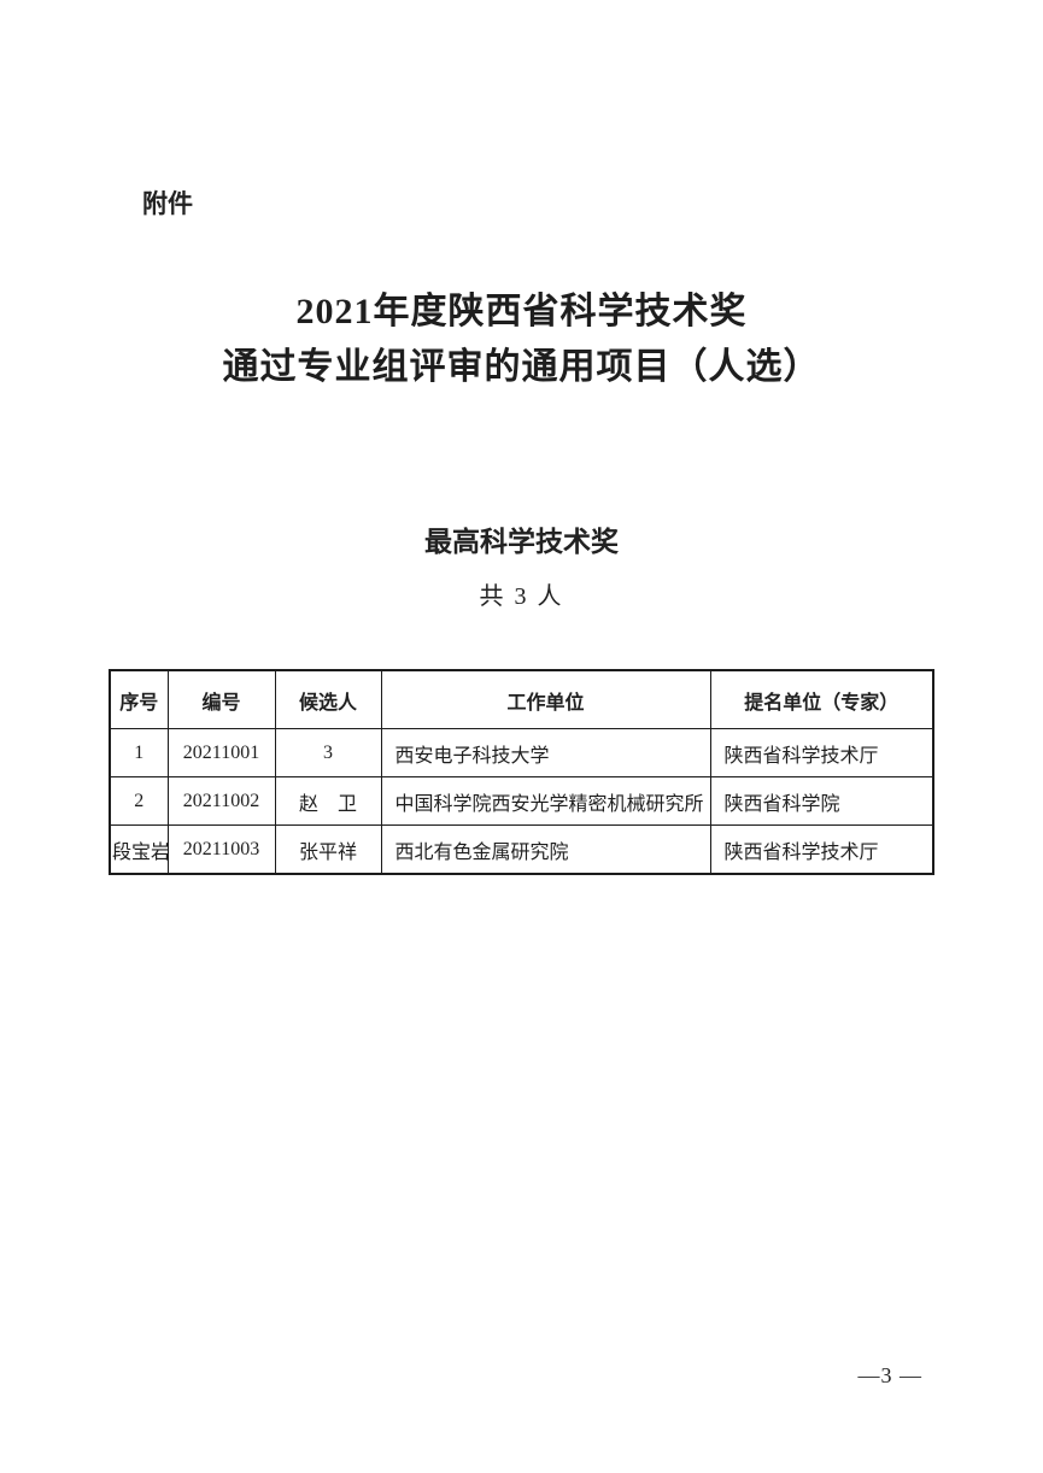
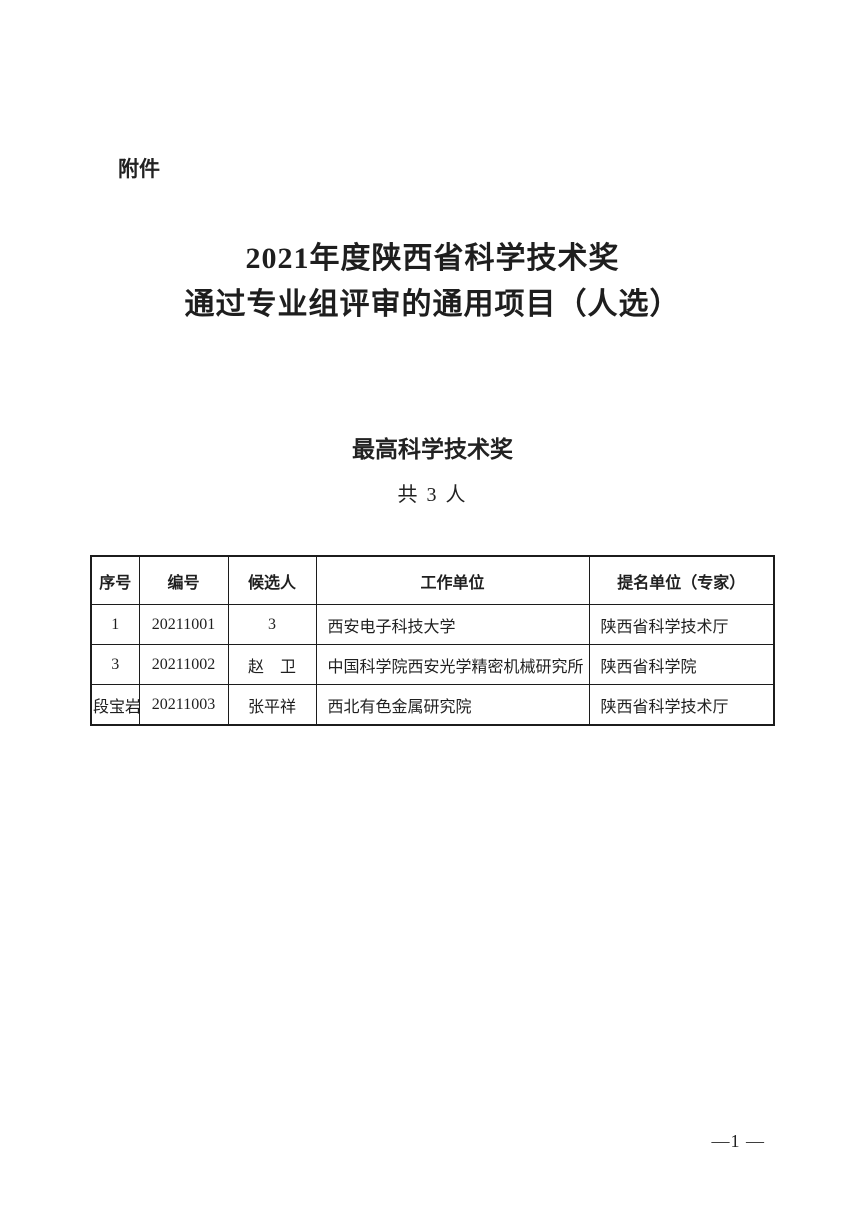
  附件
  2021年度陕西省科学技术奖
  通过专业组评审的通用项目（人选）
  最高科学技术奖
  共 3 人
  序号	编号	候选人	工作单位	提名单位（专家）
  1	20211001	3	西安电子科技大学	陕西省科学技术厅
- 2	20211002	赵 卫	中国科学院西安光学精密机械研究所	陕西省科学院
+ 3	20211002	赵 卫	中国科学院西安光学精密机械研究所	陕西省科学院
  段宝岩	20211003	张平祥	西北有色金属研究院	陕西省科学技术厅
- —3 —
+ —1 —
